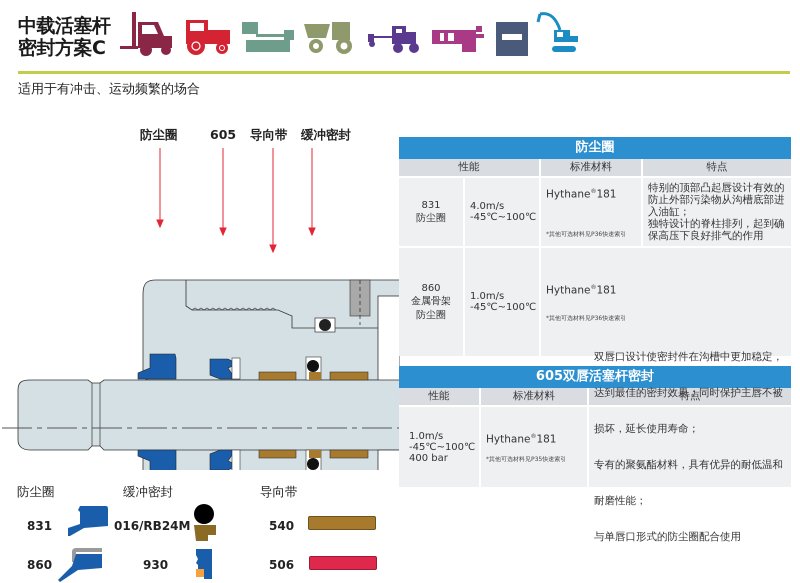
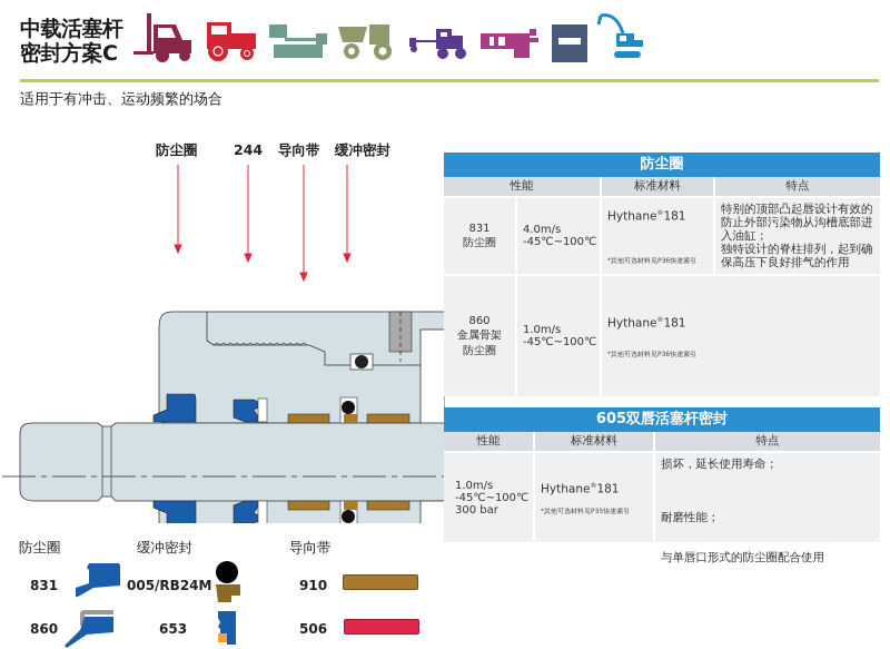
  中载活塞杆
  密封方案C
  适用于有冲击、运动频繁的场合
  防尘圈
- 605
+ 244
  导向带
  缓冲密封
  防尘圈
  性能
  标准材料
  特点
  831
  防尘圈
  4.0m/s
  -45℃~100℃
  Hythane 181
  特别的顶部凸起唇设计有效的
  防止外部污染物从沟槽底部进
  入油缸；
  独特设计的脊柱排列，起到确
  保高压下良好排气的作用
  860
  金属骨架
  防尘圈
  1.0m/s
  -45℃~100℃
  Hythane 181
  605双唇活塞杆密封
  性能
  标准材料
  特点
  1.0m/s
  -45℃~100℃
- 400 bar
+ 300 bar
  Hythane 181
- 双唇口设计使密封件在沟槽中更加稳定，
- 达到最佳的密封效果；同时保护主唇不被
  损坏，延长使用寿命；
- 专有的聚氨酯材料，具有优异的耐低温和
  耐磨性能；
  与单唇口形式的防尘圈配合使用
  防尘圈
  缓冲密封
  导向带
  831
  860
- 016/RB24M
+ 005/RB24M
- 930
+ 653
- 540
+ 910
  506
